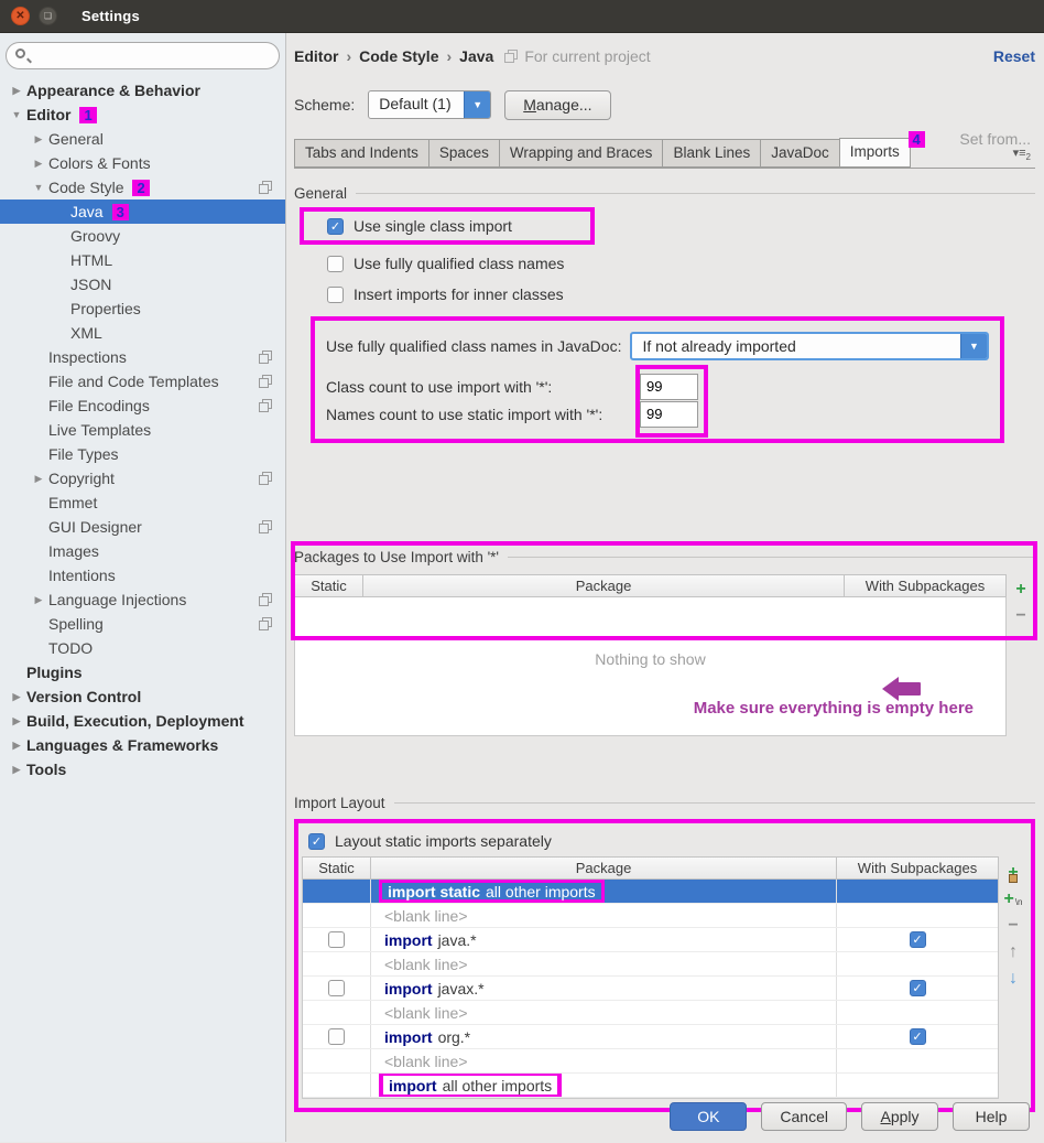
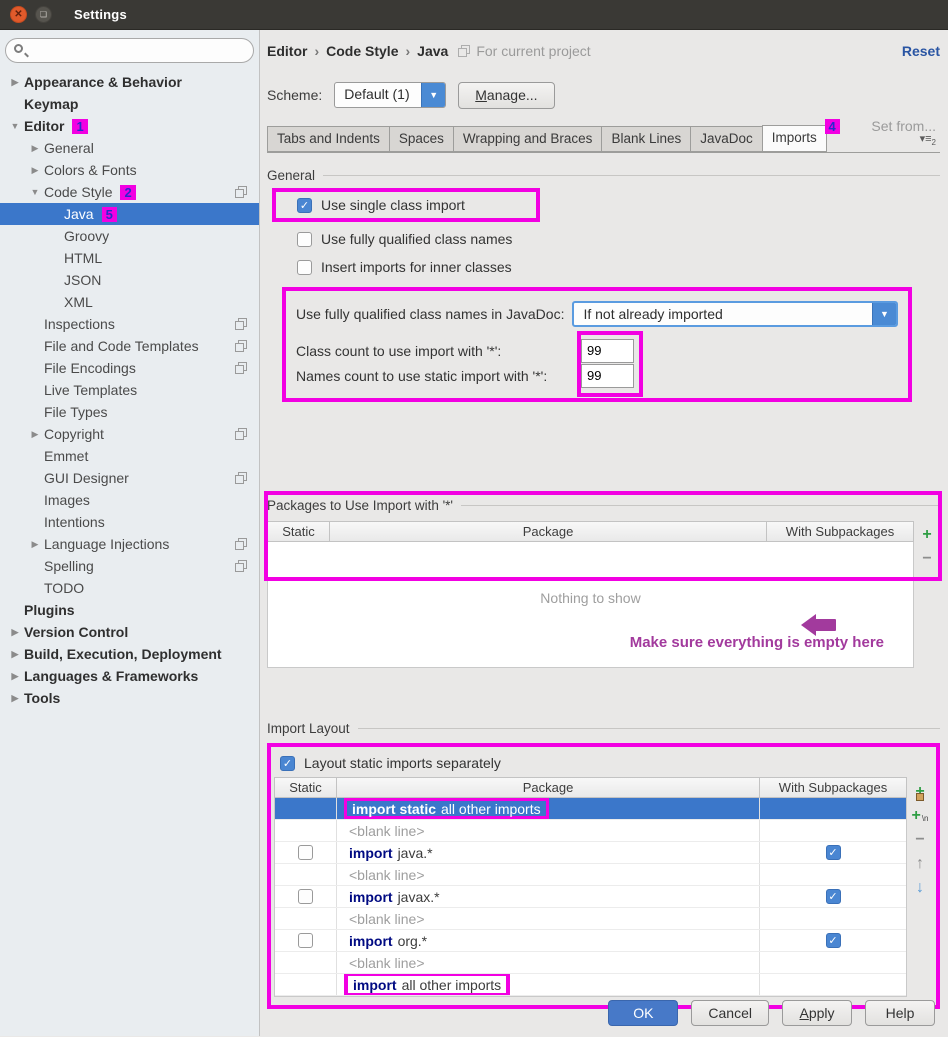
  ✕
  ❏
  Settings
  ▶
  Appearance & Behavior
+ Keymap
  ▼
  Editor
  1
  ▶
  General
  ▶
  Colors & Fonts
  ▼
  Code Style
  2
  Java
- 3
+ 5
  Groovy
  HTML
  JSON
- Properties
  XML
  Inspections
  File and Code Templates
  File Encodings
  Live Templates
  File Types
  ▶
  Copyright
  Emmet
  GUI Designer
  Images
  Intentions
  ▶
  Language Injections
  Spelling
  TODO
  Plugins
  ▶
  Version Control
  ▶
  Build, Execution, Deployment
  ▶
  Languages & Frameworks
  ▶
  Tools
  Editor › Code Style › Java
  For current project
  Reset
  Scheme:
  Default (1)
  ▼
  Manage...
  Set from...
  Tabs and Indents
  Spaces
  Wrapping and Braces
  Blank Lines
  JavaDoc
  Imports
  4
  ▾≡2
  General
  ✓
  Use single class import
  Use fully qualified class names
  Insert imports for inner classes
  Use fully qualified class names in JavaDoc:
  If not already imported
  ▼
  Class count to use import with '*':
  99
  Names count to use static import with '*':
  99
  Packages to Use Import with '*'
  Static
  Package
  With Subpackages
  Nothing to show
  Make sure everything is empty here
  +
  −
  Import Layout
  ✓
  Layout static imports separately
  Static
  Package
  With Subpackages
  import static
  all other imports
  <blank line>
  import
  java.*
  ✓
  <blank line>
  import
  javax.*
  ✓
  <blank line>
  import
  org.*
  ✓
  <blank line>
  import
  all other imports
  +
  +
  \n
  −
  ↑
  ↓
  OK
  Cancel
  Apply
  Help
